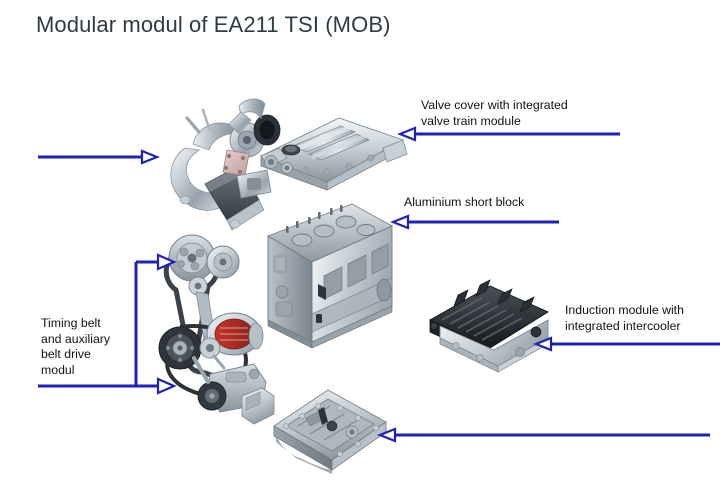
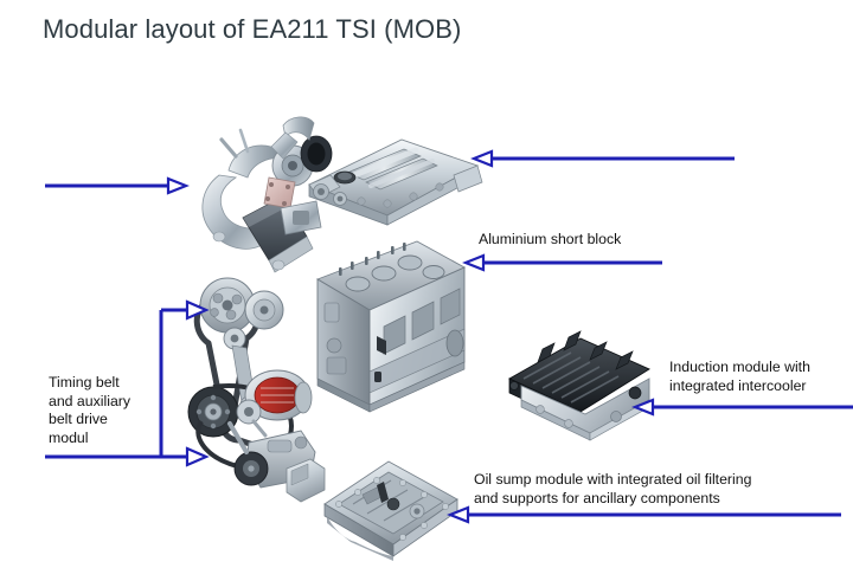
- Modular modul of EA211 TSI (MOB)
+ Modular layout of EA211 TSI (MOB)
- Valve cover with integrated
- valve train module
  Aluminium short block
  Induction module with
  integrated intercooler
  Timing belt
  and auxiliary
  belt drive
  modul
+ Oil sump module with integrated oil filtering
+ and supports for ancillary components
